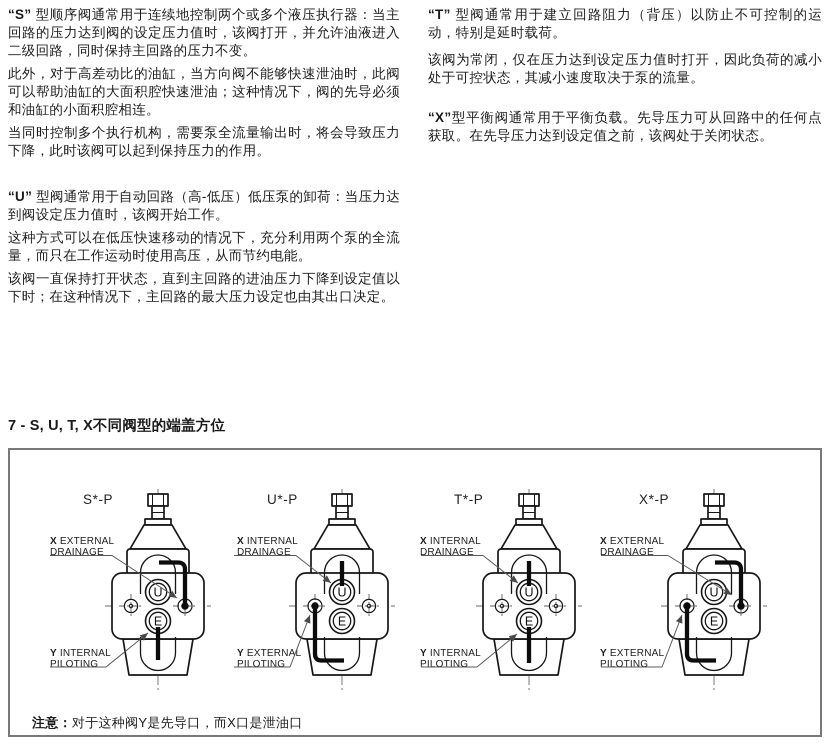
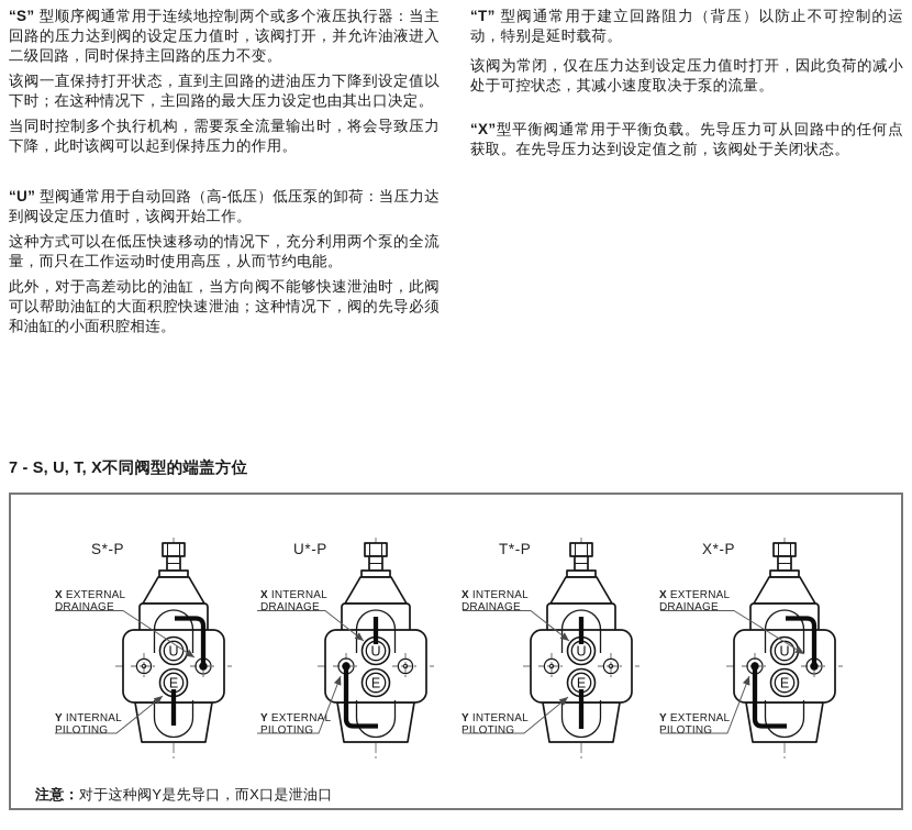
  “S” 型顺序阀通常用于连续地控制两个或多个液压执行器：当主回路的压力达到阀的设定压力值时，该阀打开，并允许油液进入二级回路，同时保持主回路的压力不变。
- 此外，对于高差动比的油缸，当方向阀不能够快速泄油时，此阀可以帮助油缸的大面积腔快速泄油；这种情况下，阀的先导必须和油缸的小面积腔相连。
+ 该阀一直保持打开状态，直到主回路的进油压力下降到设定值以下时；在这种情况下，主回路的最大压力设定也由其出口决定。
  当同时控制多个执行机构，需要泵全流量输出时，将会导致压力下降，此时该阀可以起到保持压力的作用。
  “U” 型阀通常用于自动回路（高-低压）低压泵的卸荷：当压力达到阀设定压力值时，该阀开始工作。
  这种方式可以在低压快速移动的情况下，充分利用两个泵的全流量，而只在工作运动时使用高压，从而节约电能。
- 该阀一直保持打开状态，直到主回路的进油压力下降到设定值以下时；在这种情况下，主回路的最大压力设定也由其出口决定。
+ 此外，对于高差动比的油缸，当方向阀不能够快速泄油时，此阀可以帮助油缸的大面积腔快速泄油；这种情况下，阀的先导必须和油缸的小面积腔相连。
  “T” 型阀通常用于建立回路阻力（背压）以防止不可控制的运动，特别是延时载荷。
  该阀为常闭，仅在压力达到设定压力值时打开，因此负荷的减小处于可控状态，其减小速度取决于泵的流量。
  “X”型平衡阀通常用于平衡负载。先导压力可从回路中的任何点获取。在先导压力达到设定值之前，该阀处于关闭状态。
  7 - S, U, T, X不同阀型的端盖方位
  S*-P
  X EXTERNAL
  DRAINAGE
  Y INTERNAL
  PILOTING
  U
  E
  U*-P
  X INTERNAL
  DRAINAGE
  Y EXTERNAL
  PILOTING
  U
  E
  T*-P
  X INTERNAL
  DRAINAGE
  Y INTERNAL
  PILOTING
  U
  E
  X*-P
  X EXTERNAL
  DRAINAGE
  Y EXTERNAL
  PILOTING
  U
  E
  注意：对于这种阀Y是先导口，而X口是泄油口
